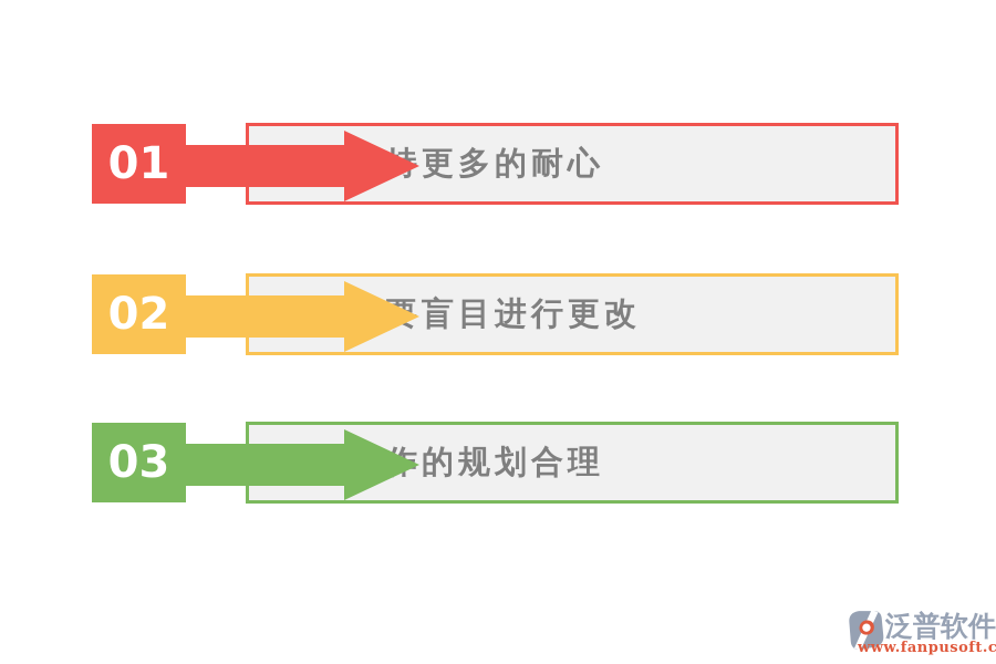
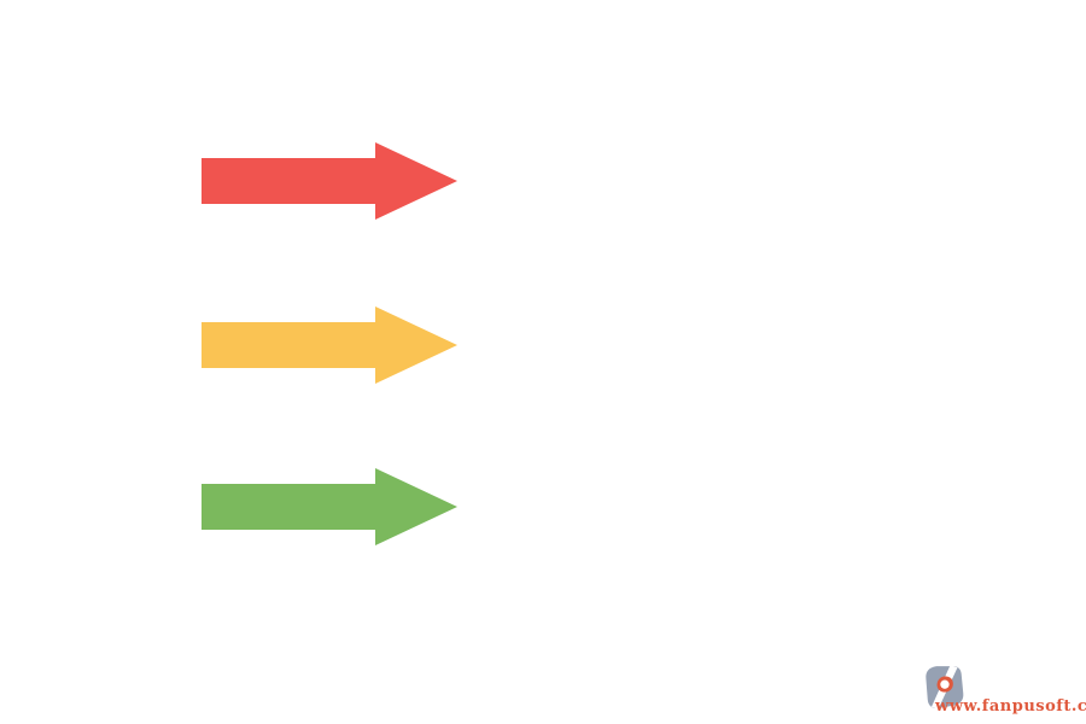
- 保持更多的耐心
- 01
- 不要盲目进行更改
- 02
- 操作的规划合理
- 03
- 泛普软件
  www.fanpusoft.c
